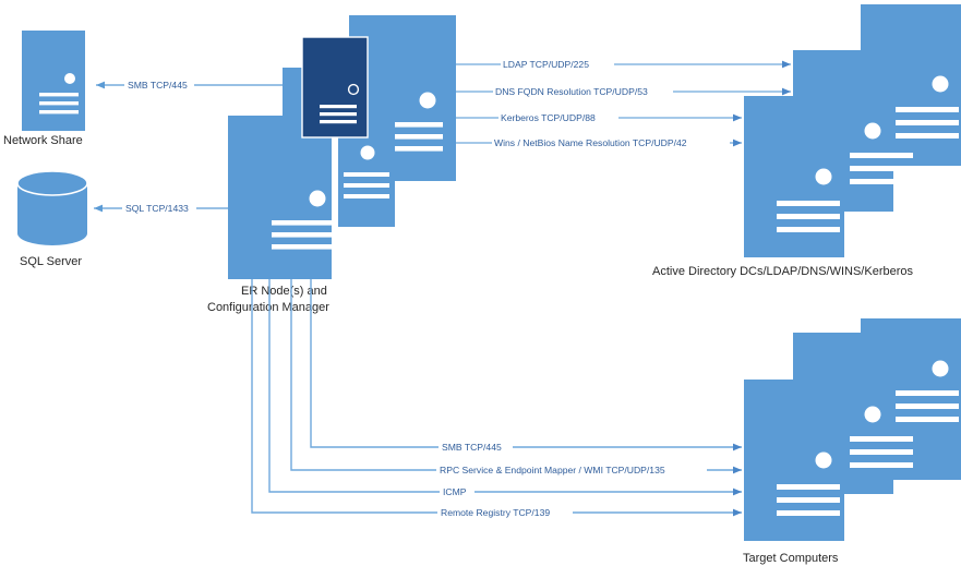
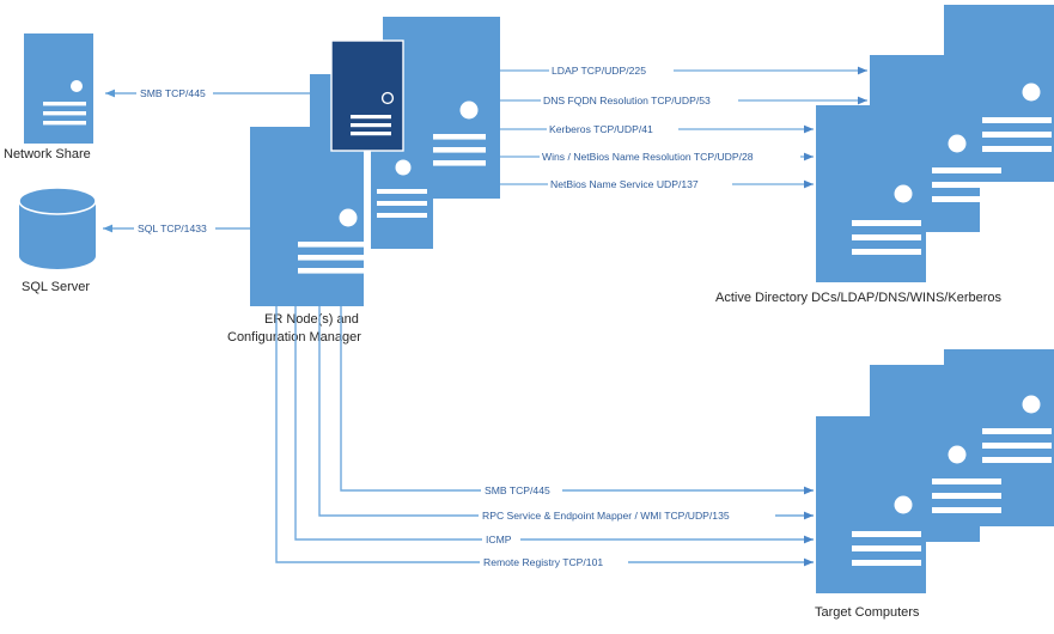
  Network Share
  SQL Server
  ER Nodes)nd
  Configuration Manager
  Active Directory DCs/LDAP/DNS/WINS/Kerberos
  Target Computers
  SMB TCP/445
  SQL TCP/1433
  LDAP TCP/UDP/225
  DNS FQDN Resolution TCP/UDP/53
- Kerberos TCP/UDP/88
+ Kerberos TCP/UDP/41
- Wins / NetBios Name Resolution TCP/UDP/42
+ Wins / NetBios Name Resolution TCP/UDP/28
+ NetBios Name Service UDP/137
  SMB TCP/445
  RPC Service & Endpoint Mapper / WMI TCP/UDP/135
  ICMP
- Remote Registry TCP/139
+ Remote Registry TCP/101
